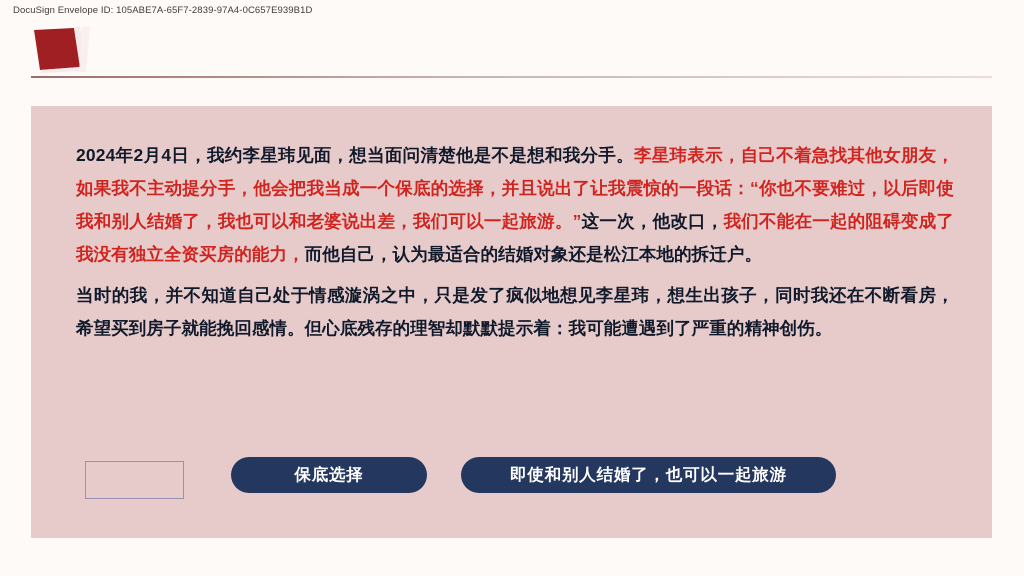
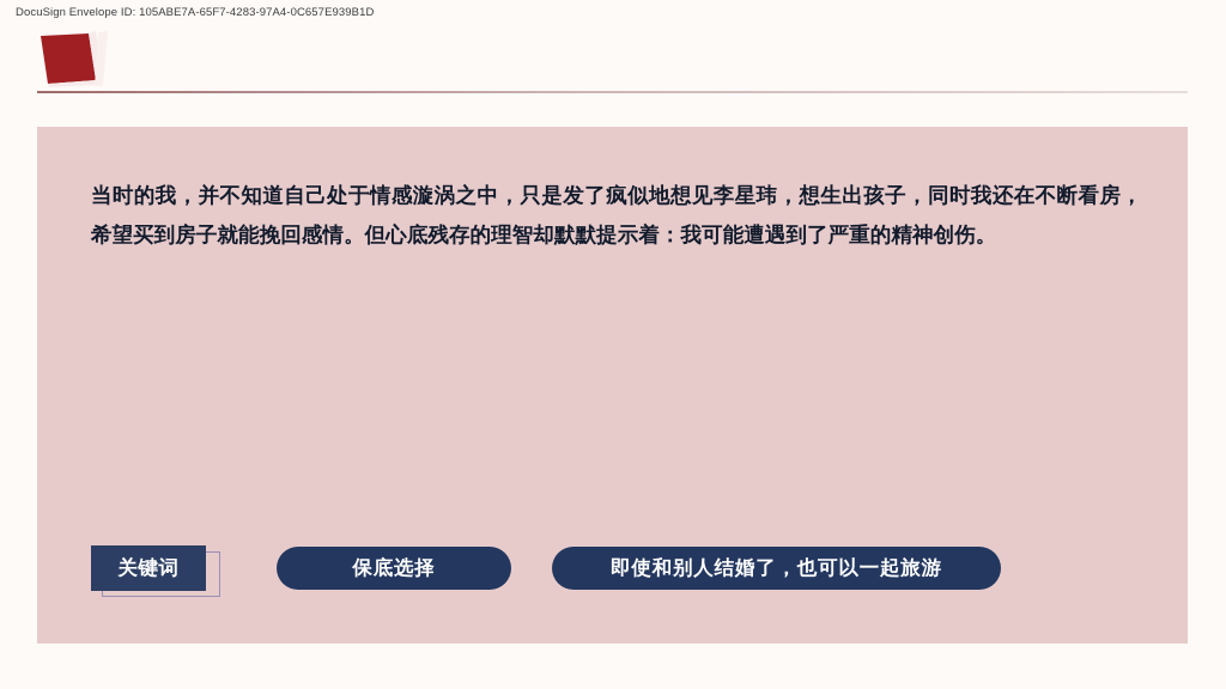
- DocuSign Envelope ID: 105ABE7A-65F7-2839-97A4-0C657E939B1D
+ DocuSign Envelope ID: 105ABE7A-65F7-4283-97A4-0C657E939B1D
- 2024年2月4日，我约李星玮见面，想当面问清楚他是不是想和我分手。李星玮表示，自己不着急找其他女朋友，如果我不主动提分手，他会把我当成一个保底的选择，并且说出了让我震惊的一段话：“你也不要难过，以后即使我和别人结婚了，我也可以和老婆说出差，我们可以一起旅游。”这一次，他改口，我们不能在一起的阻碍变成了我没有独立全资买房的能力，而他自己，认为最适合的结婚对象还是松江本地的拆迁户。
  当时的我，并不知道自己处于情感漩涡之中，只是发了疯似地想见李星玮，想生出孩子，同时我还在不断看房，希望买到房子就能挽回感情。但心底残存的理智却默默提示着：我可能遭遇到了严重的精神创伤。
+ 关键词
  保底选择
  即使和别人结婚了，也可以一起旅游
